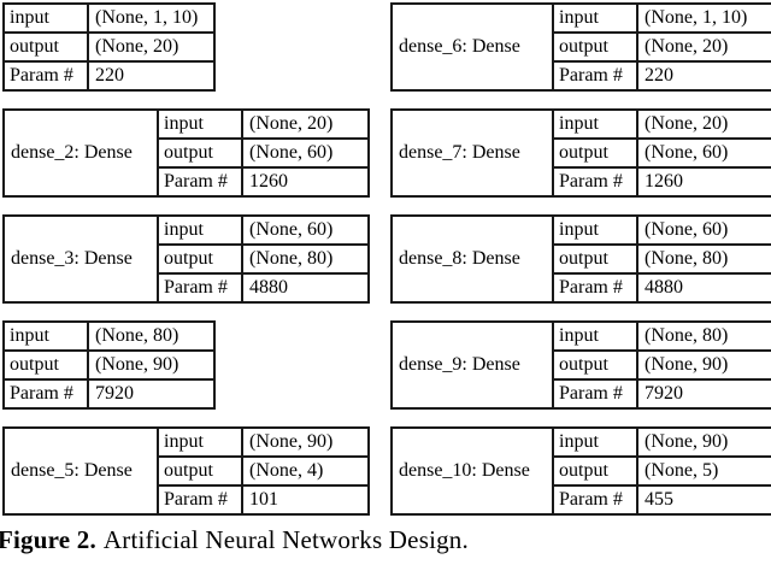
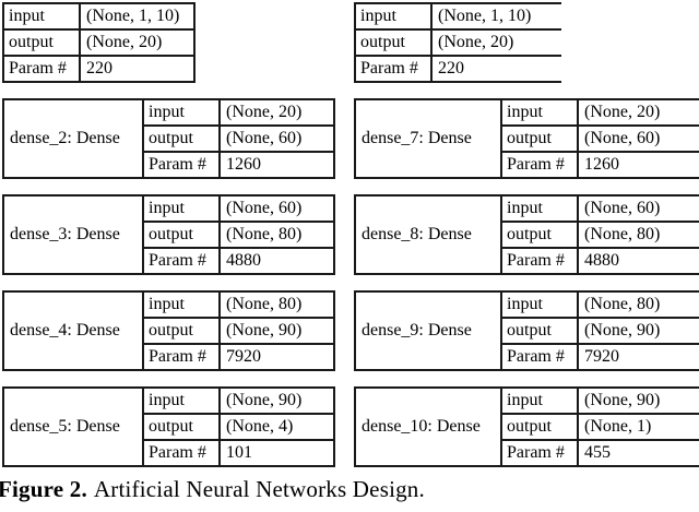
  input
  (None, 1, 10)
  output
  (None, 20)
  Param #
  220
  dense_2: Dense
  input
  (None, 20)
  output
  (None, 60)
  Param #
  1260
  dense_3: Dense
  input
  (None, 60)
  output
  (None, 80)
  Param #
  4880
+ dense_4: Dense
  input
  (None, 80)
  output
  (None, 90)
  Param #
  7920
  dense_5: Dense
  input
  (None, 90)
  output
  (None, 4)
  Param #
  101
- dense_6: Dense
  input
  (None, 1, 10)
  output
  (None, 20)
  Param #
  220
  dense_7: Dense
  input
  (None, 20)
  output
  (None, 60)
  Param #
  1260
  dense_8: Dense
  input
  (None, 60)
  output
  (None, 80)
  Param #
  4880
  dense_9: Dense
  input
  (None, 80)
  output
  (None, 90)
  Param #
  7920
  dense_10: Dense
  input
  (None, 90)
  output
- (None, 5)
+ (None, 1)
  Param #
  455
  Figure 2. Artificial Neural Networks Design.
